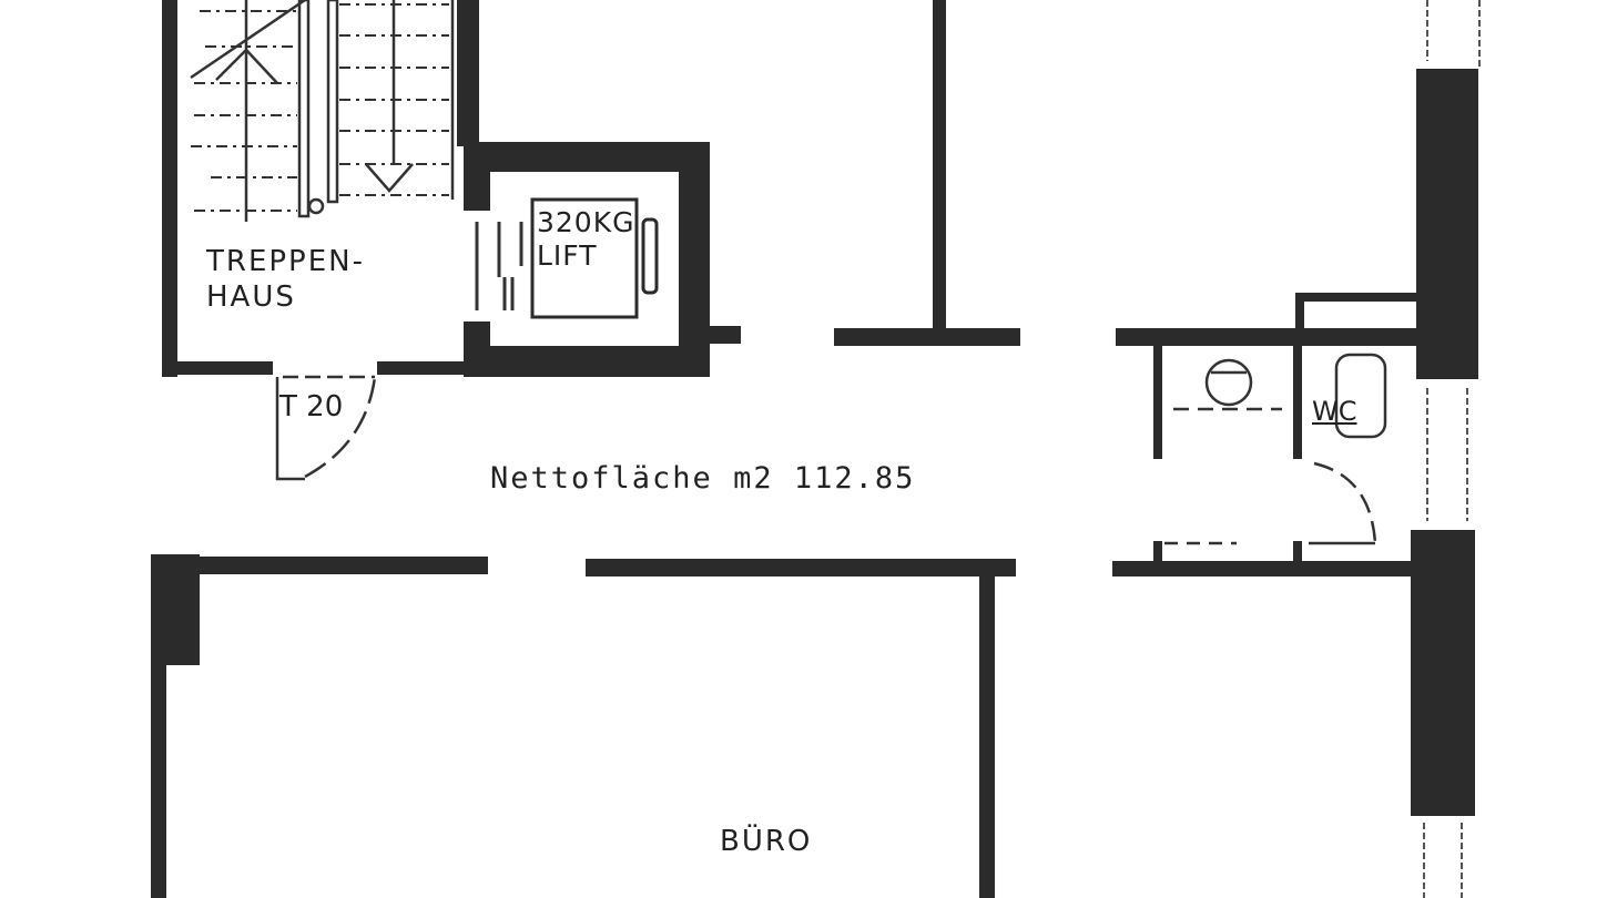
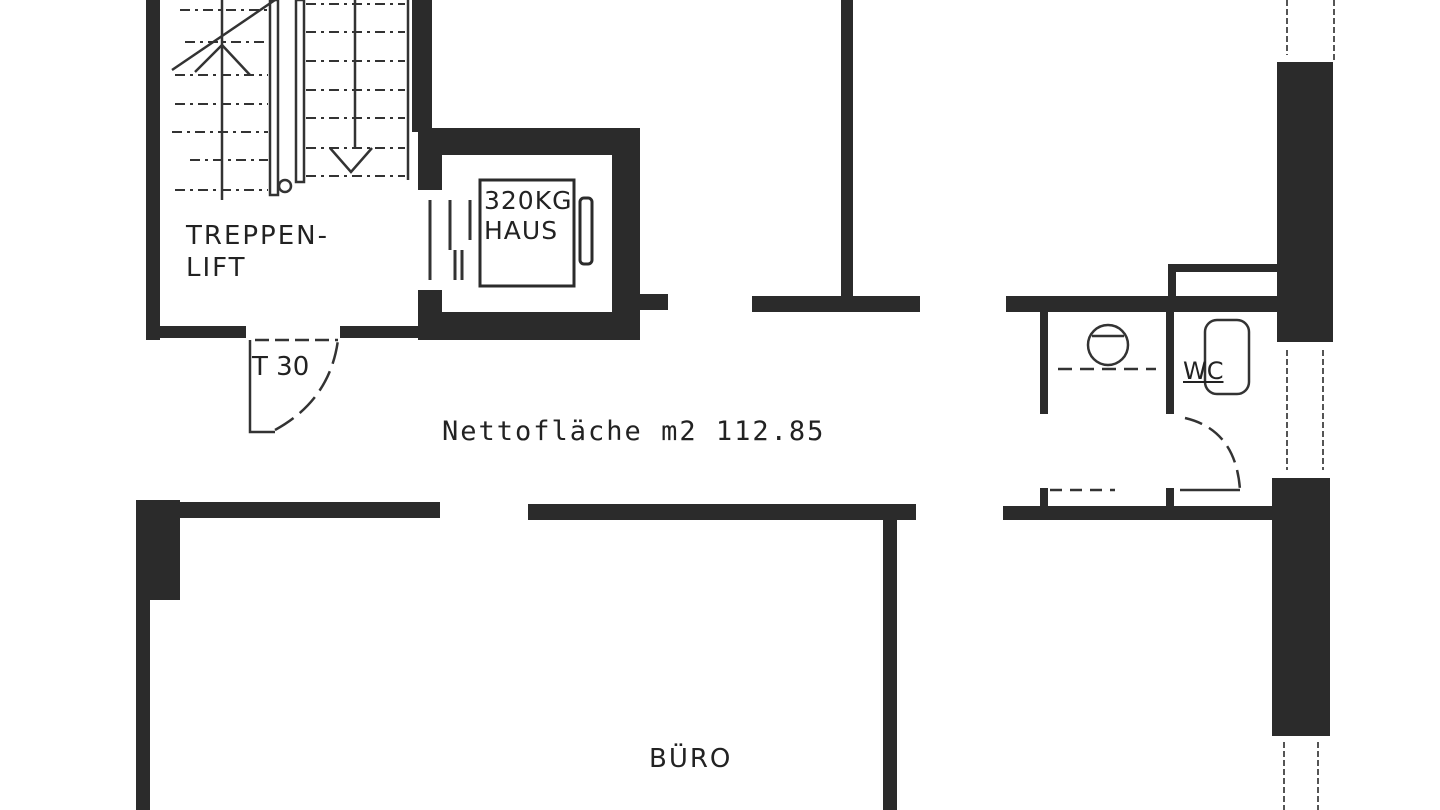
  TREPPEN-
- HAUS
+ LIFT
  320KG
- LIFT
+ HAUS
- T 20
+ T 30
  Nettofläche m2 112.85
  WC
  BÜRO
